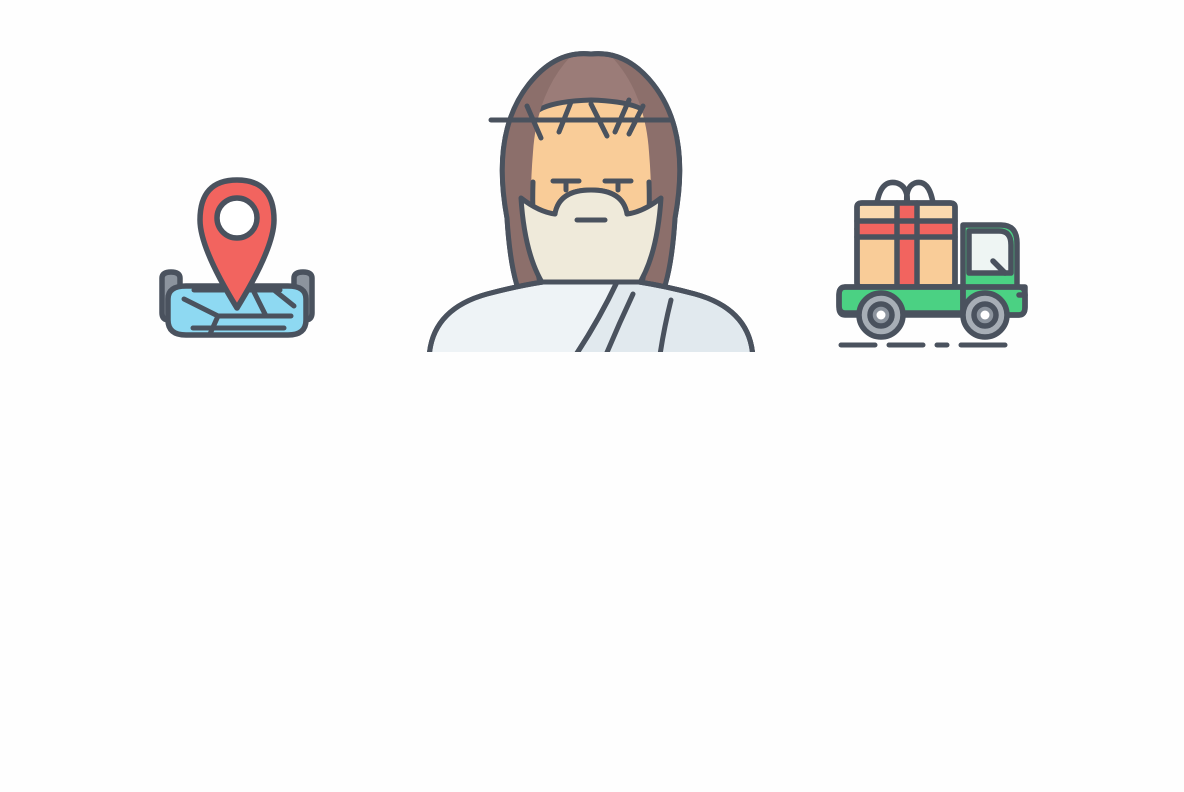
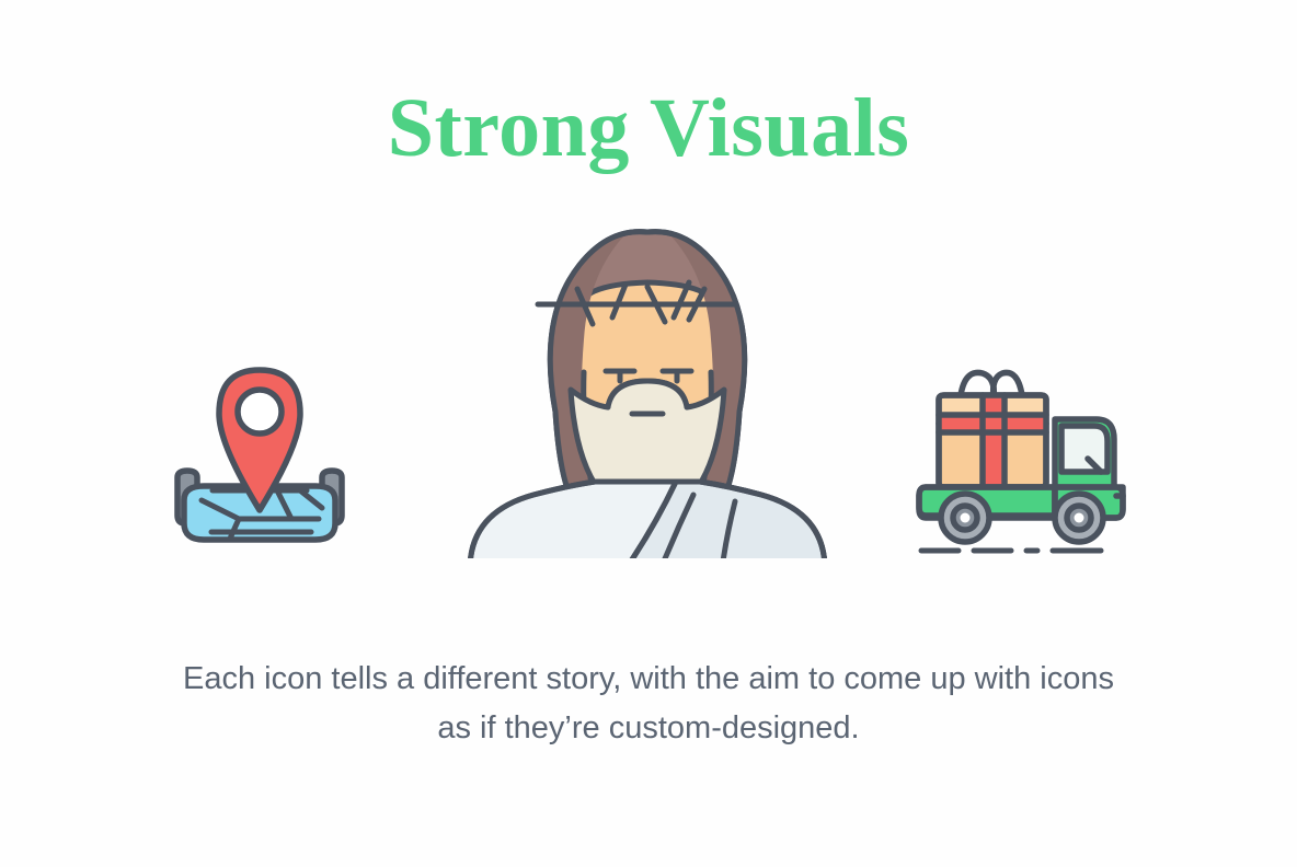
+ Strong Visuals
+ Each icon tells a different story, with the aim to come up with icons as if they’re custom-designed.
